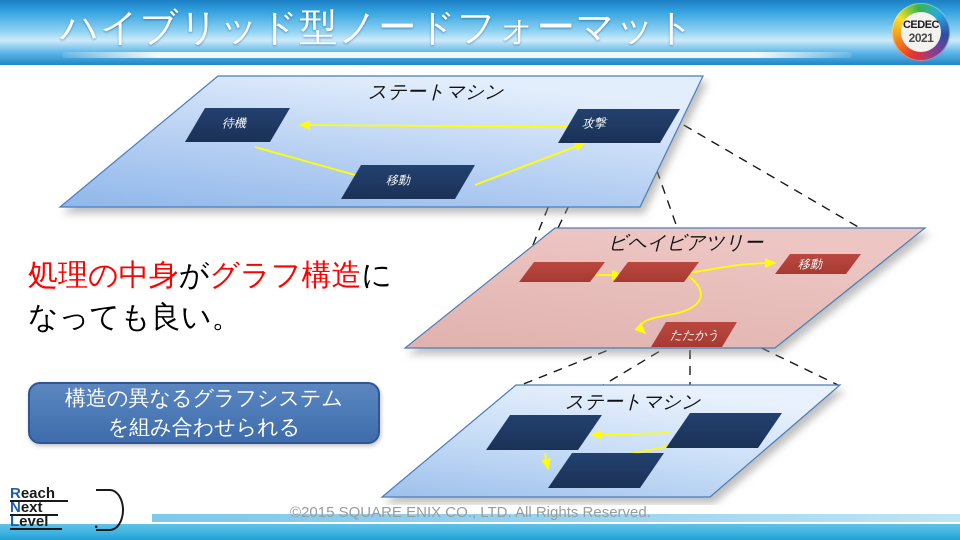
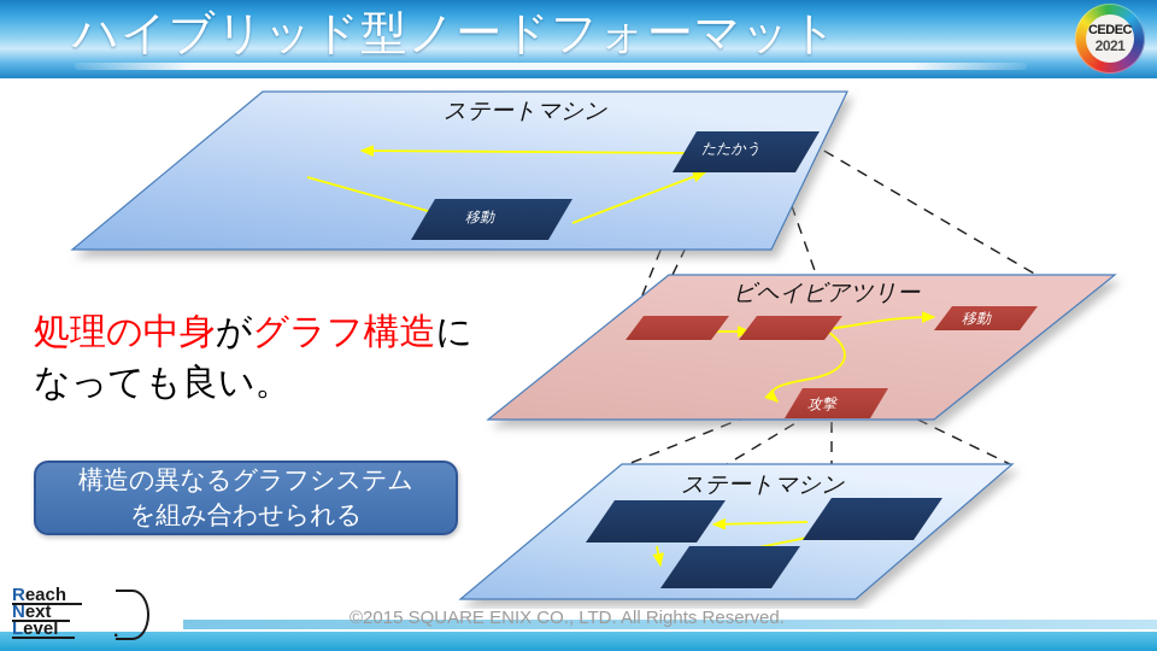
  ハイブリッド型ノードフォーマット
  CEDEC
  2021
  ステートマシン
- 待機
  移動
- 攻撃
+ たたかう
  ビヘイビアツリー
  移動
- たたかう
+ 攻撃
  ステートマシン
  処理の中身がグラフ構造に
  なっても良い。
  構造の異なるグラフシステム
  を組み合わせられる
  ©2015 SQUARE ENIX CO., LTD. All Rights Reserved.
  Reach
  Next
  Level
  .
